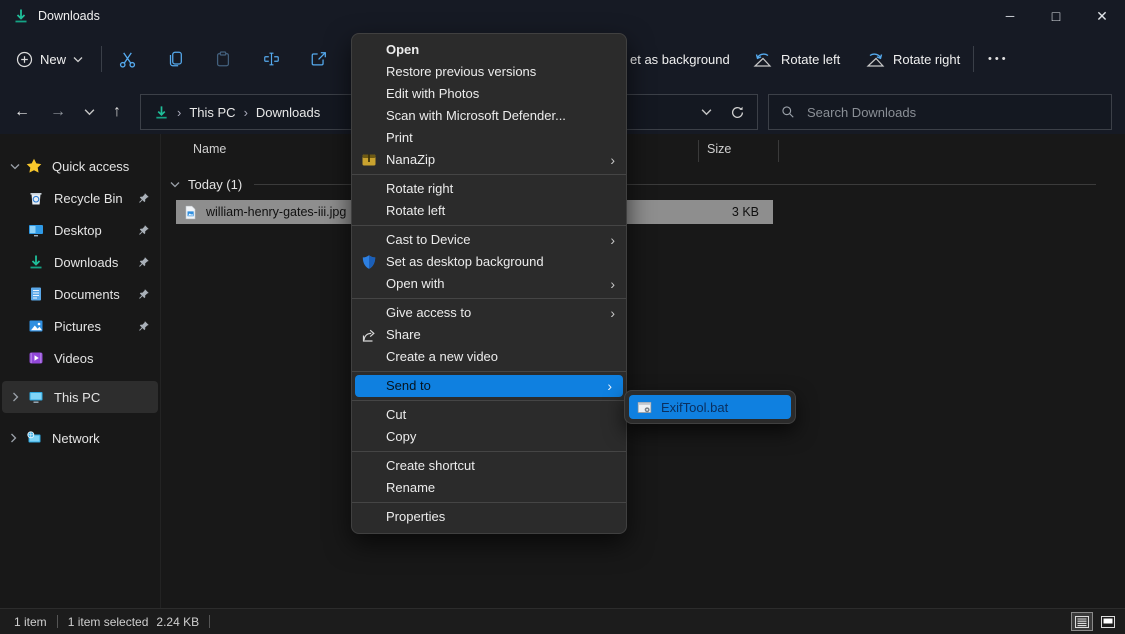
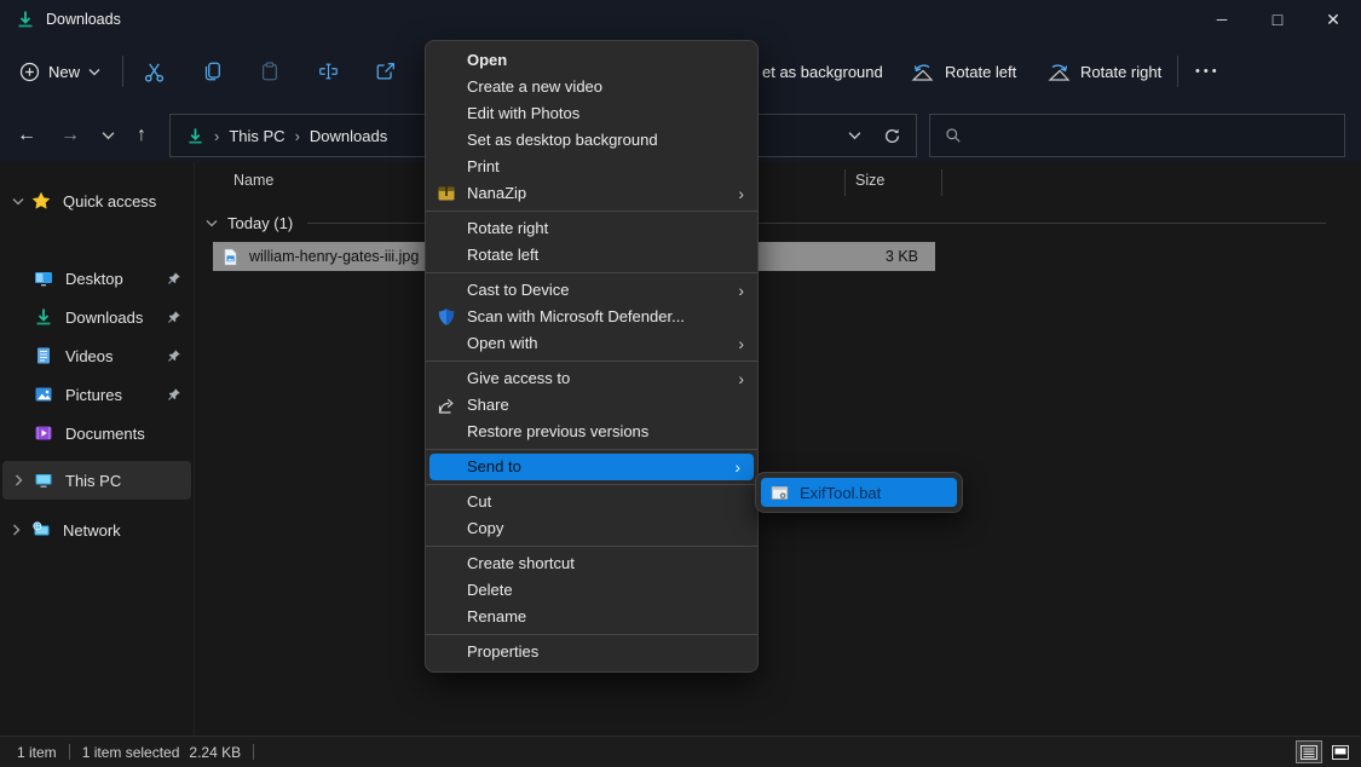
  Downloads
  ─
  □
  ✕
  New
  et as background
  Rotate left
  Rotate right
  •••
  ←
  →
  ↑
  ›
  This PC
  ›
  Downloads
- Search Downloads
  Quick access
- Recycle Bin
  Desktop
  Downloads
- Documents
+ Videos
  Pictures
- Videos
+ Documents
  This PC
  Network
  Name
  Size
  Today (1)
  william-henry-gates-iii.jpg
  3 KB
  1 item
  1 item selected
  2.24 KB
  Open
- Restore previous versions
+ Create a new video
  Edit with Photos
- Scan with Microsoft Defender...
+ Set as desktop background
  Print
  NanaZip
  ›
  Rotate right
  Rotate left
  Cast to Device
  ›
- Set as desktop background
+ Scan with Microsoft Defender...
  Open with
  ›
  Give access to
  ›
  Share
- Create a new video
+ Restore previous versions
  Send to
  ›
  Cut
  Copy
  Create shortcut
+ Delete
  Rename
  Properties
  ExifTool.bat
